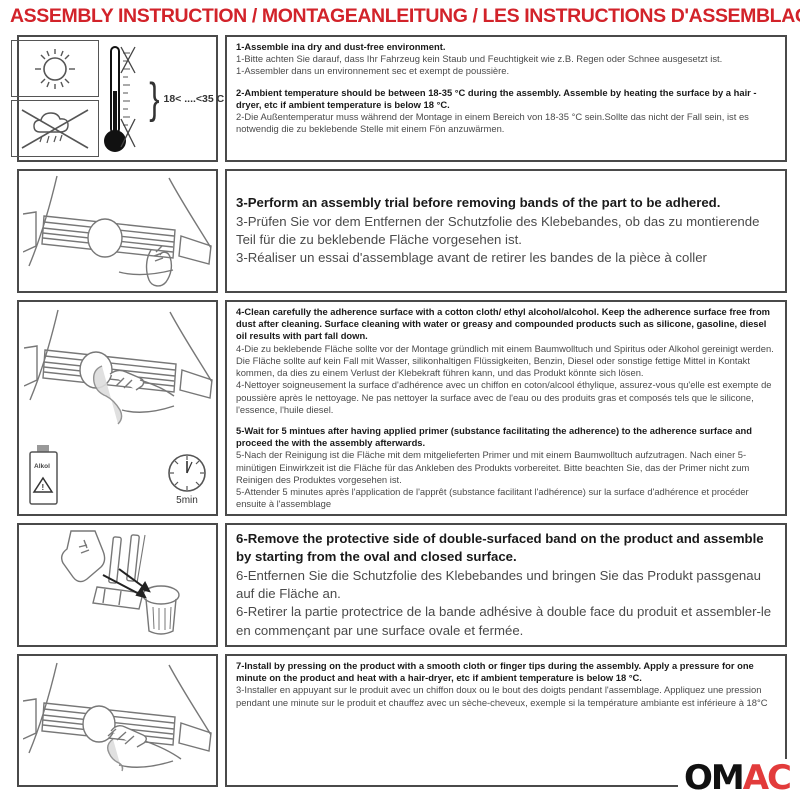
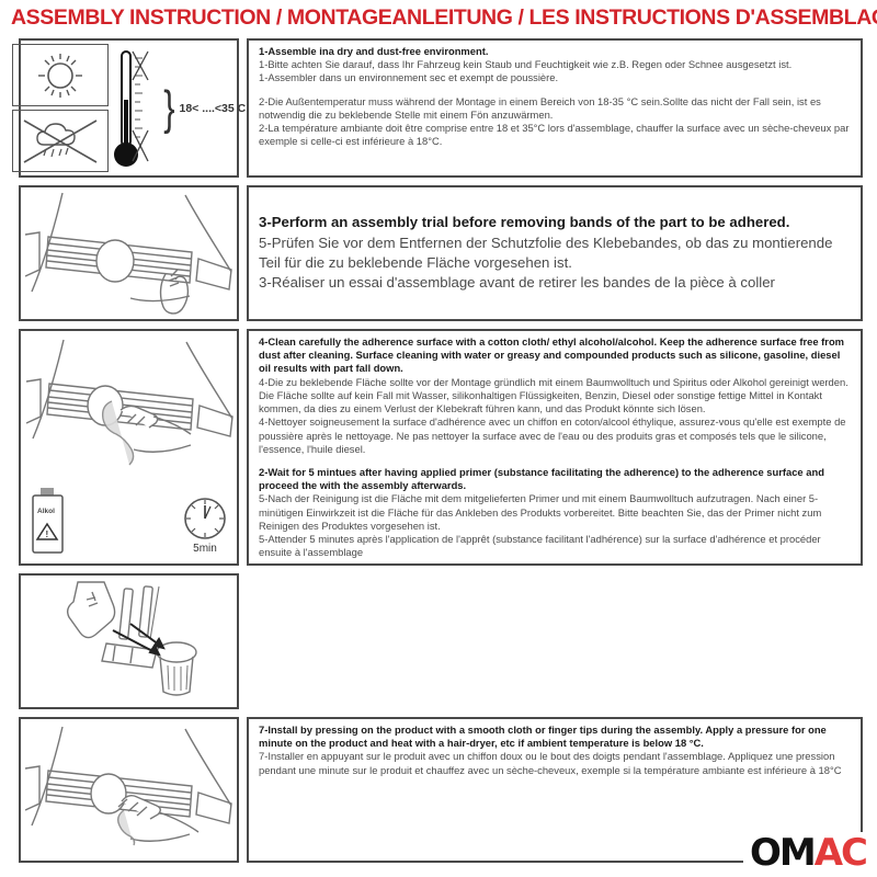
  ASSEMBLY INSTRUCTION / MONTAGEANLEITUNG / LES INSTRUCTIONS D'ASSEMBLA
  }
  18< ....<35 C
  1-Assemble ina dry and dust-free environment.
  1-Bitte achten Sie darauf, dass Ihr Fahrzeug kein Staub und Feuchtigkeit wie z.B. Regen oder Schnee ausgesetzt ist.
  1-Assembler dans un environnement sec et exempt de poussière.
- 2-Ambient temperature should be between 18-35 °C during the assembly. Assemble by heating the surface by a hair -dryer, etc if ambient temperature is below 18 °C.
  2-Die Außentemperatur muss während der Montage in einem Bereich von 18-35 °C sein.Sollte das nicht der Fall sein, ist es notwendig die zu beklebende Stelle mit einem Fön anzuwärmen.
+ 2-La température ambiante doit être comprise entre 18 et 35°C lors d'assemblage, chauffer la surface avec un sèche-cheveux par exemple si celle-ci est inférieure à 18°C.
  3-Perform an assembly trial before removing bands of the part to be adhered.
- 3-Prüfen Sie vor dem Entfernen der Schutzfolie des Klebebandes, ob das zu montierende Teil für die zu beklebende Fläche vorgesehen ist.
+ 5-Prüfen Sie vor dem Entfernen der Schutzfolie des Klebebandes, ob das zu montierende Teil für die zu beklebende Fläche vorgesehen ist.
  3-Réaliser un essai d'assemblage avant de retirer les bandes de la pièce à coller
  !
  5min
  4-Clean carefully the adherence surface with a cotton cloth/ ethyl alcohol/alcohol. Keep the adherence surface free from dust after cleaning. Surface cleaning with water or greasy and compounded products such as silicone, gasoline, diesel oil results with part fall down.
  4-Die zu beklebende Fläche sollte vor der Montage gründlich mit einem Baumwolltuch und Spiritus oder Alkohol gereinigt werden. Die Fläche sollte auf kein Fall mit Wasser, silikonhaltigen Flüssigkeiten, Benzin, Diesel oder sonstige fettige Mittel in Kontakt kommen, da dies zu einem Verlust der Klebekraft führen kann, und das Produkt könnte sich lösen.
  4-Nettoyer soigneusement la surface d'adhérence avec un chiffon en coton/alcool éthylique, assurez-vous qu'elle est exempte de poussière après le nettoyage. Ne pas nettoyer la surface avec de l'eau ou des produits gras et composés tels que le silicone, l'essence, l'huile diesel.
- 5-Wait for 5 mintues after having applied primer (substance facilitating the adherence) to the adherence surface and proceed the with the assembly afterwards.
+ 2-Wait for 5 mintues after having applied primer (substance facilitating the adherence) to the adherence surface and proceed the with the assembly afterwards.
  5-Nach der Reinigung ist die Fläche mit dem mitgelieferten Primer und mit einem Baumwolltuch aufzutragen. Nach einer 5-minütigen Einwirkzeit ist die Fläche für das Ankleben des Produkts vorbereitet. Bitte beachten Sie, das der Primer nicht zum Reinigen des Produktes vorgesehen ist.
  5-Attender 5 minutes après l'application de l'apprêt (substance facilitant l'adhérence) sur la surface d'adhérence et procéder ensuite à l'assemblage
- 6-Remove the protective side of double-surfaced band on the product and assemble by starting from the oval and closed surface.
- 6-Entfernen Sie die Schutzfolie des Klebebandes und bringen Sie das Produkt passgenau auf die Fläche an.
- 6-Retirer la partie protectrice de la bande adhésive à double face du produit et assembler-le en commençant par une surface ovale et fermée.
  7-Install by pressing on the product with a smooth cloth or finger tips during the assembly. Apply a pressure for one minute on the product and heat with a hair-dryer, etc if ambient temperature is below 18 °C.
- 3-Installer en appuyant sur le produit avec un chiffon doux ou le bout des doigts pendant l'assemblage. Appliquez une pression pendant une minute sur le produit et chauffez avec un sèche-cheveux, exemple si la température ambiante est inférieure à 18°C
+ 7-Installer en appuyant sur le produit avec un chiffon doux ou le bout des doigts pendant l'assemblage. Appliquez une pression pendant une minute sur le produit et chauffez avec un sèche-cheveux, exemple si la température ambiante est inférieure à 18°C
  OMAC
